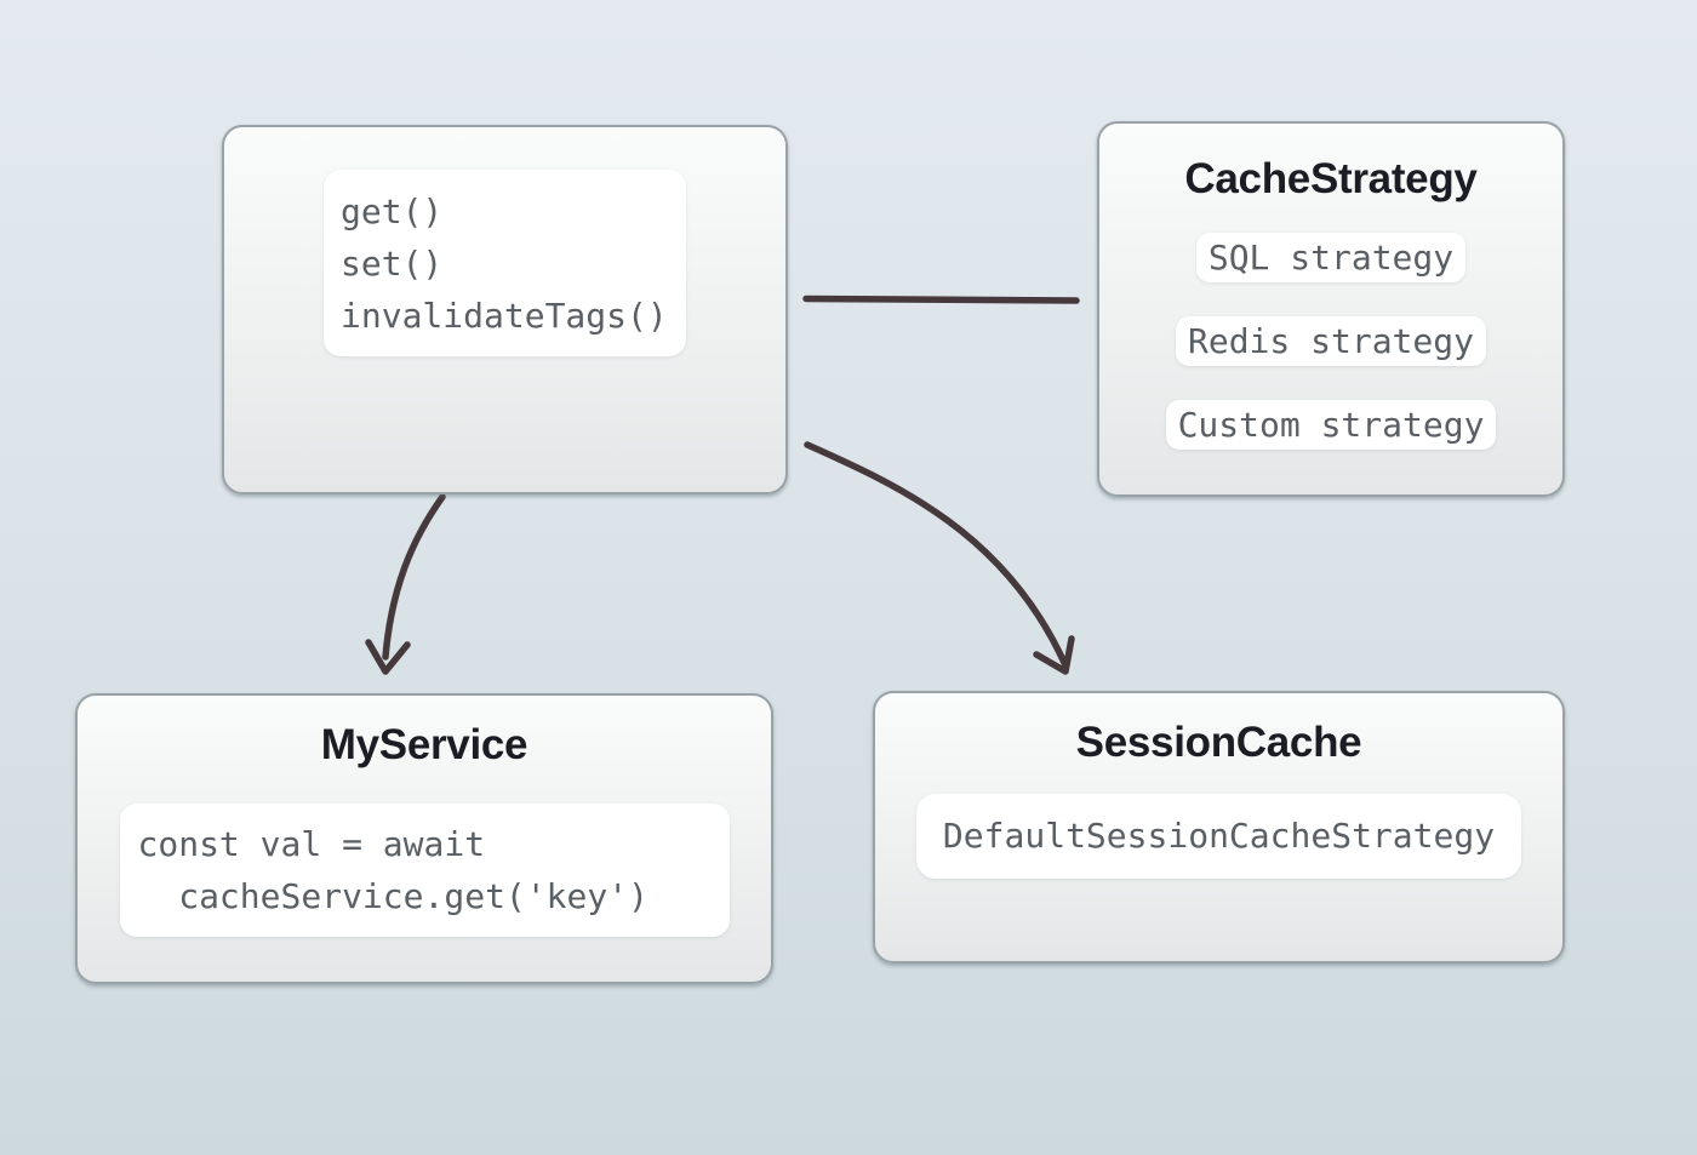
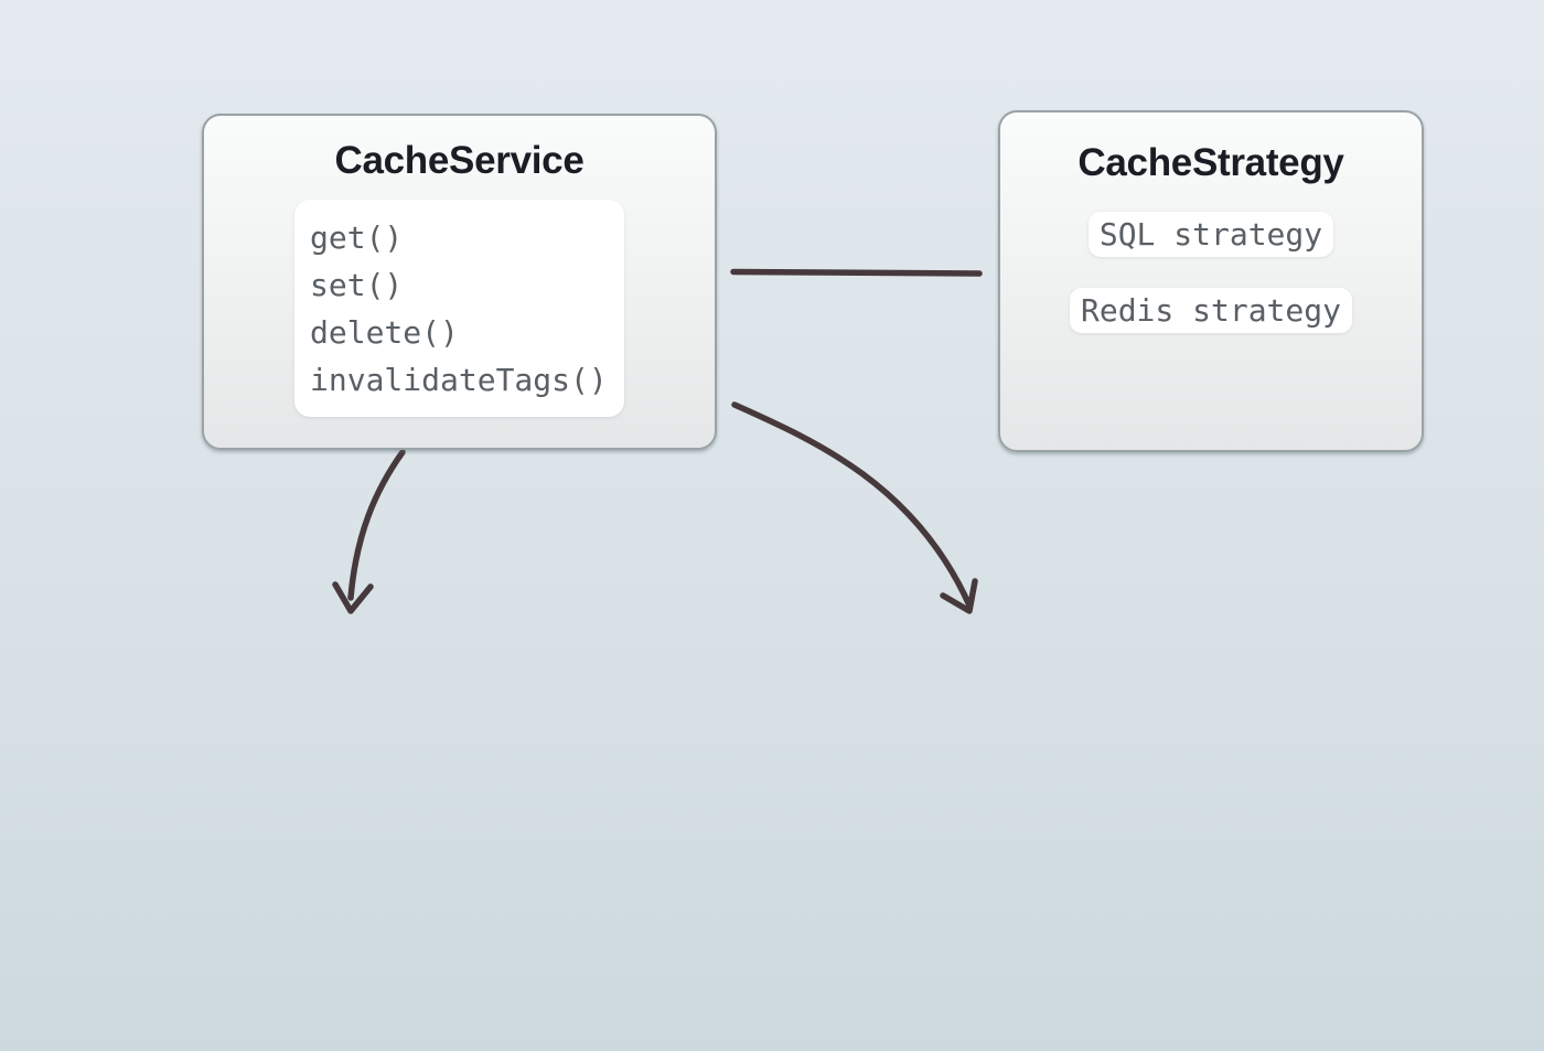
+ CacheService
  get()
  set()
+ delete()
  invalidateTags()
  CacheStrategy
  SQL strategy
  Redis strategy
- Custom strategy
- MyService
- const val = await
- cacheService.get('key')
- SessionCache
- DefaultSessionCacheStrategy
